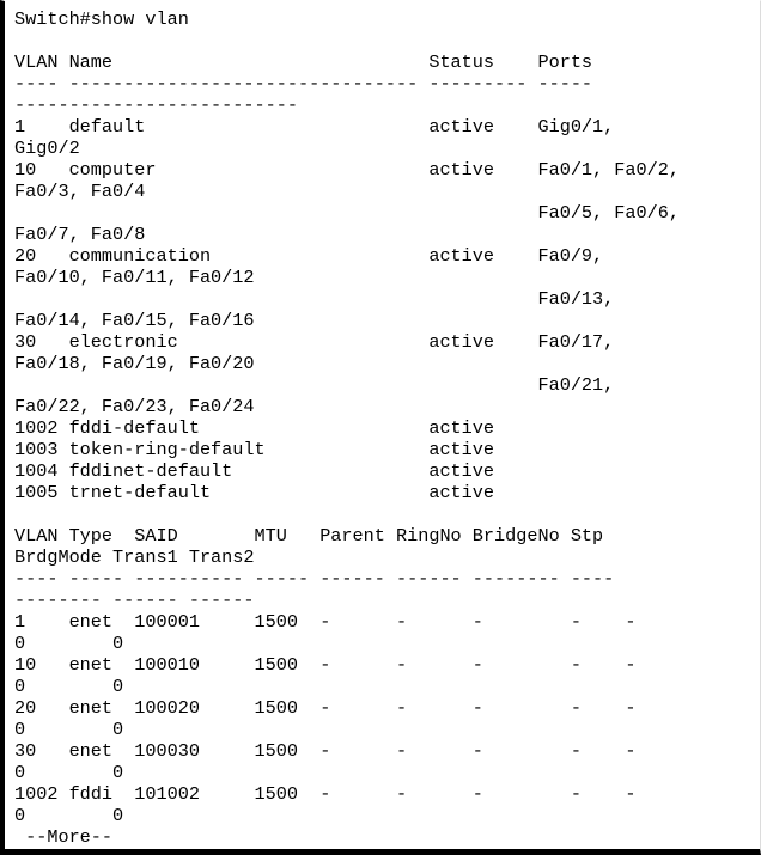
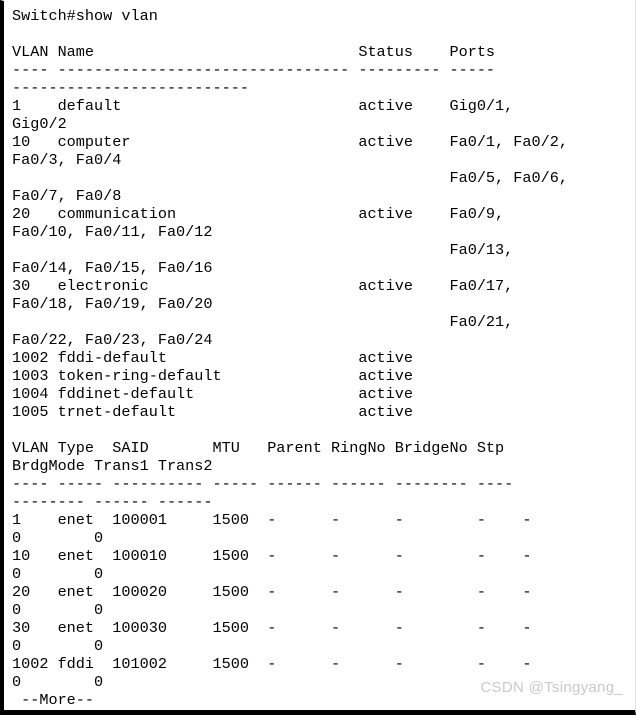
  Switch#show vlan
  VLAN Name Status Ports
  ---- -------------------------------- --------- -----
  --------------------------
  1 default active Gig0/1,
  Gig0/2
  10 computer active Fa0/1, Fa0/2,
  Fa0/3, Fa0/4
  Fa0/5, Fa0/6,
  Fa0/7, Fa0/8
  20 communication active Fa0/9,
  Fa0/10, Fa0/11, Fa0/12
  Fa0/13,
  Fa0/14, Fa0/15, Fa0/16
  30 electronic active Fa0/17,
  Fa0/18, Fa0/19, Fa0/20
  Fa0/21,
  Fa0/22, Fa0/23, Fa0/24
  1002 fddi-default active
  1003 token-ring-default active
  1004 fddinet-default active
  1005 trnet-default active
  VLAN Type SAID MTU Parent RingNo BridgeNo Stp
  BrdgMode Trans1 Trans2
  ---- ----- ---------- ----- ------ ------ -------- ----
  -------- ------ ------
  1 enet 100001 1500 - - - - -
  0 0
  10 enet 100010 1500 - - - - -
  0 0
  20 enet 100020 1500 - - - - -
  0 0
  30 enet 100030 1500 - - - - -
  0 0
  1002 fddi 101002 1500 - - - - -
  0 0
  --More--
+ CSDN @Tsingyang_
